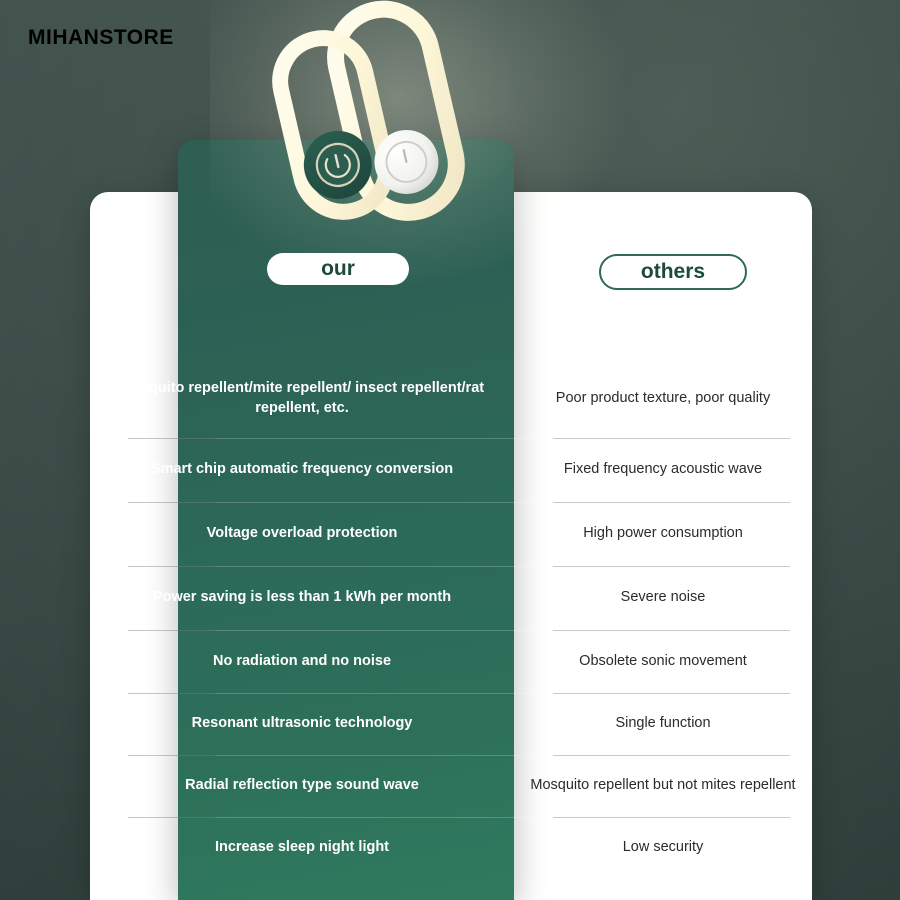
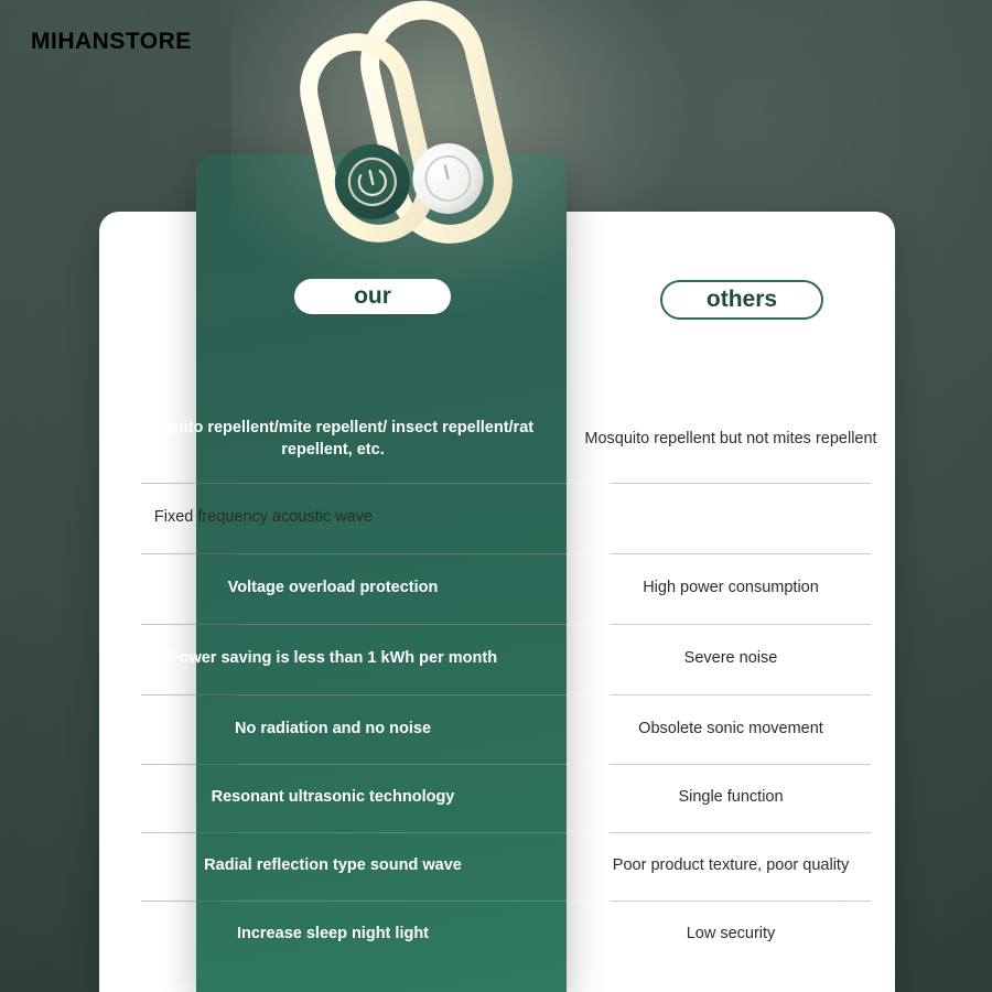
  MIHANSTORE
  our
  others
  Mosquito repellent/mite repellent/ insect repellent/rat repellent, etc.
- Poor product texture, poor quality
+ Mosquito repellent but not mites repellent
- Smart chip automatic frequency conversion
  Fixed frequency acoustic wave
  Voltage overload protection
  High power consumption
  Power saving is less than 1 kWh per month
  Severe noise
  No radiation and no noise
  Obsolete sonic movement
  Resonant ultrasonic technology
  Single function
  Radial reflection type sound wave
- Mosquito repellent but not mites repellent
+ Poor product texture, poor quality
  Increase sleep night light
  Low security
